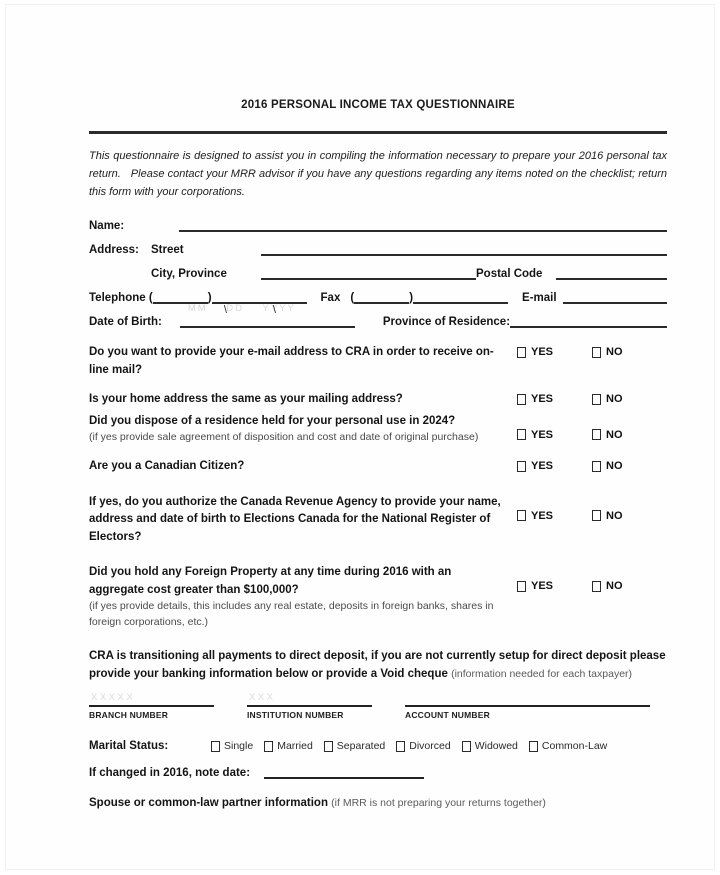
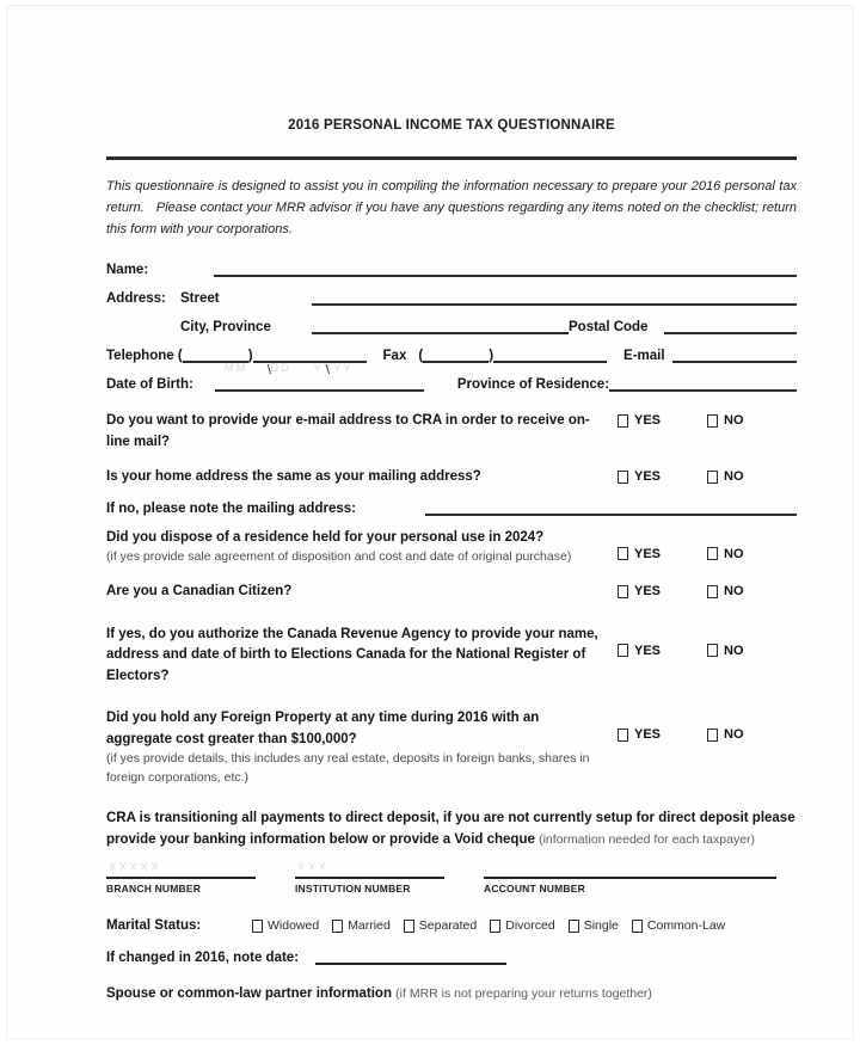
  2016 PERSONAL INCOME TAX QUESTIONNAIRE
  This questionnaire is designed to assist you in compiling the information necessary to prepare your 2016 personal tax return. Please contact your MRR advisor if you have any questions regarding any items noted on the checklist; return this form with your corporations.
  Name:
  Address:
  Street
  City, Province
  Postal Code
  Telephone (
  )
  Fax
  (
  )
  E-mail
  Date of Birth:
  MM DD YYYY
  \
  \
  Province of Residence:
  Do you want to provide your e-mail address to CRA in order to receive on-line mail?
  YES
  NO
  Is your home address the same as your mailing address?
  YES
  NO
+ If no, please note the mailing address:
  Did you dispose of a residence held for your personal use in 2024?
  (if yes provide sale agreement of disposition and cost and date of original purchase)
  YES
  NO
  Are you a Canadian Citizen?
  YES
  NO
  If yes, do you authorize the Canada Revenue Agency to provide your name, address and date of birth to Elections Canada for the National Register of Electors?
  YES
  NO
  Did you hold any Foreign Property at any time during 2016 with an aggregate cost greater than $100,000?
  (if yes provide details, this includes any real estate, deposits in foreign banks, shares in foreign corporations, etc.)
  YES
  NO
  CRA is transitioning all payments to direct deposit, if you are not currently setup for direct deposit please provide your banking information below or provide a Void cheque (information needed for each taxpayer)
  XXXXX
  BRANCH NUMBER
  XXX
  INSTITUTION NUMBER
  ACCOUNT NUMBER
  Marital Status:
- Single
+ Widowed
  Married
  Separated
  Divorced
- Widowed
+ Single
  Common-Law
  If changed in 2016, note date:
  Spouse or common-law partner information (if MRR is not preparing your returns together)
